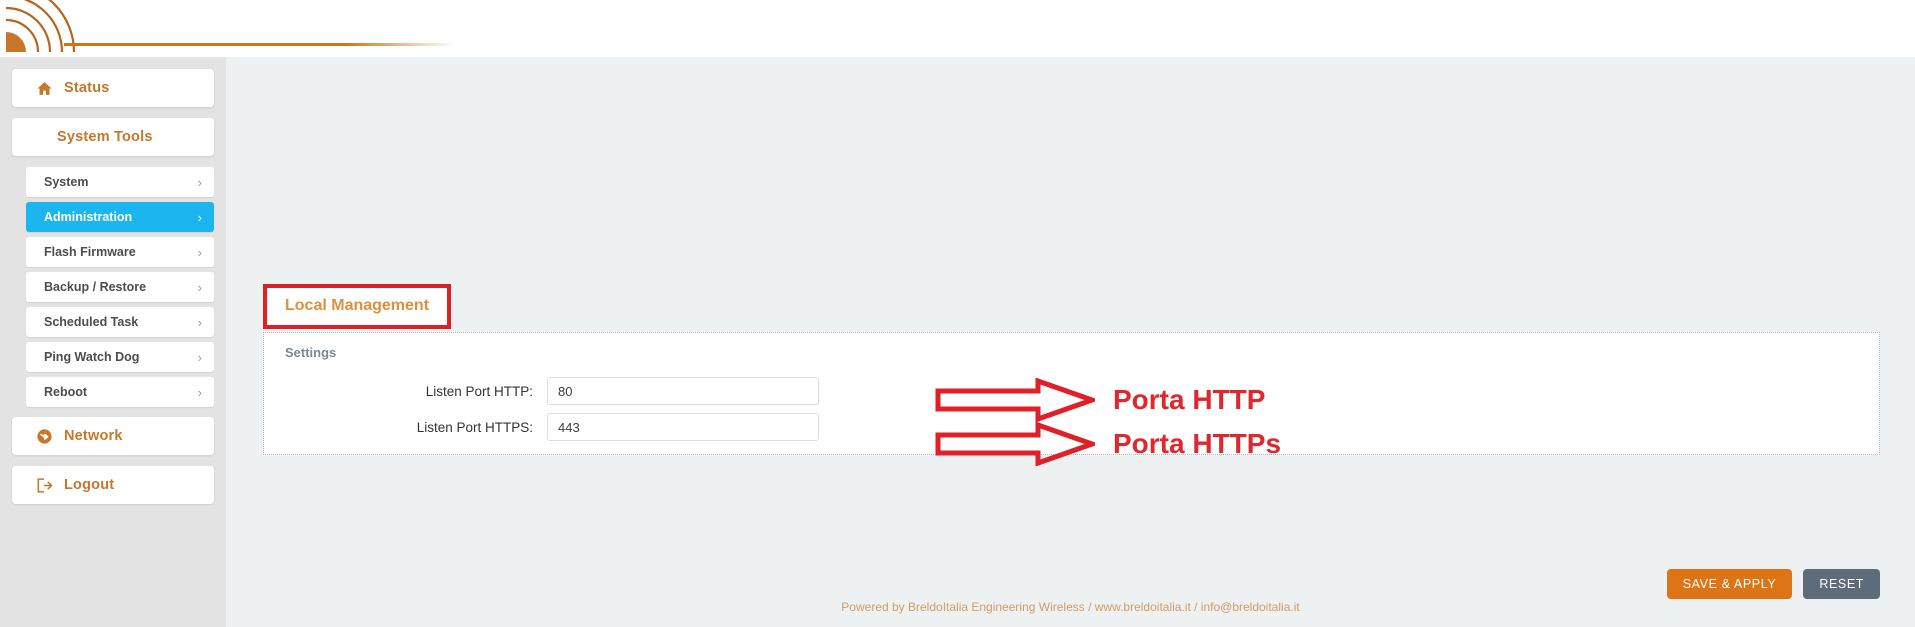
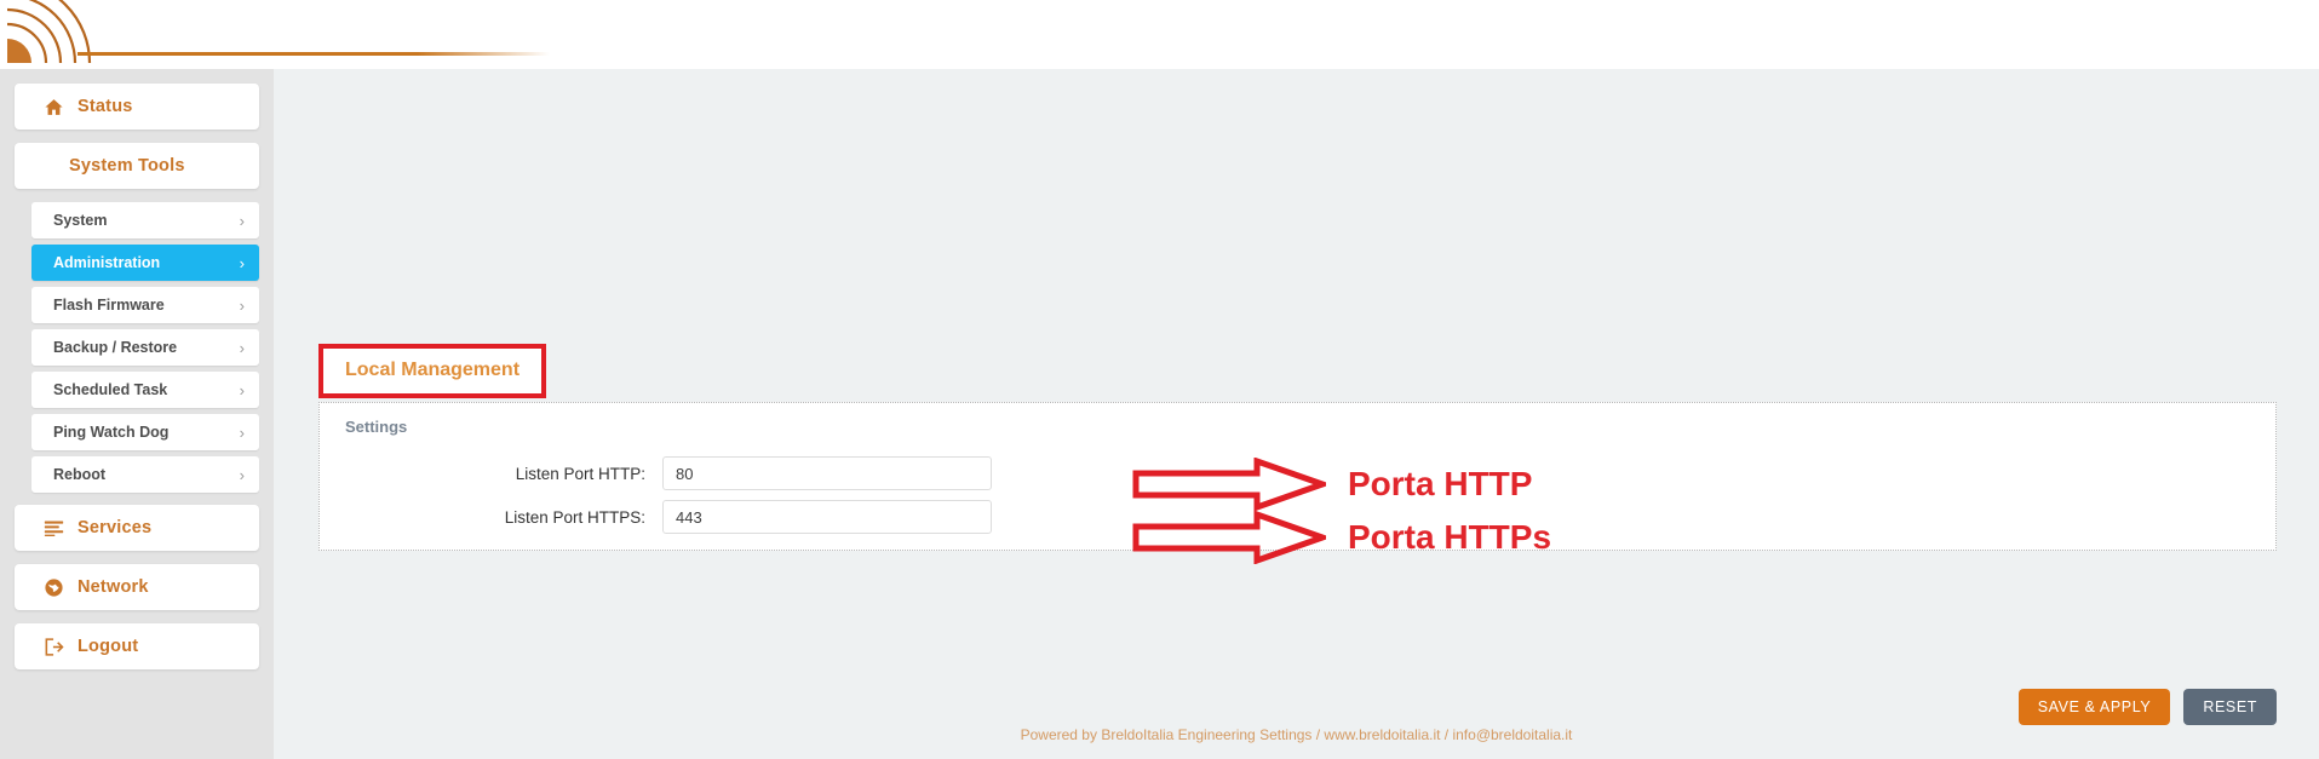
  Status
  System Tools
  System
  ›
  Administration
  ›
  Flash Firmware
  ›
  Backup / Restore
  ›
  Scheduled Task
  ›
  Ping Watch Dog
  ›
  Reboot
  ›
+ Services
  Network
  Logout
  Local Management
  Settings
  Listen Port HTTP:
  80
  Listen Port HTTPS:
  443
  SAVE & APPLY
  RESET
  Porta HTTP
  Porta HTTPs
- Powered by BreldoItalia Engineering Wireless / www.breldoitalia.it / info@breldoitalia.it
+ Powered by BreldoItalia Engineering Settings / www.breldoitalia.it / info@breldoitalia.it
